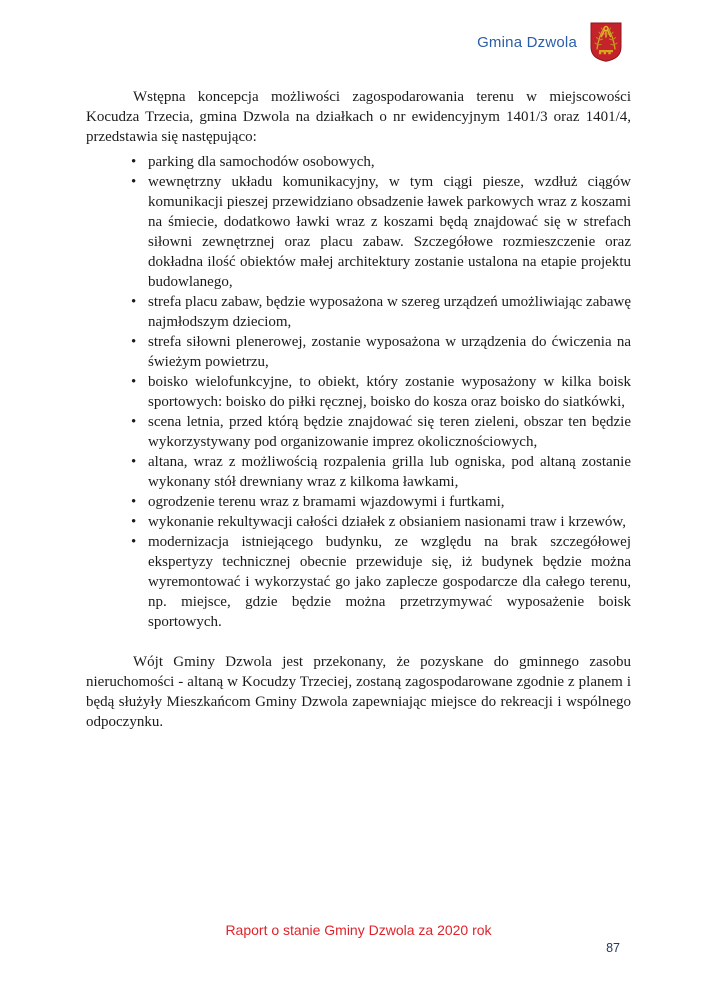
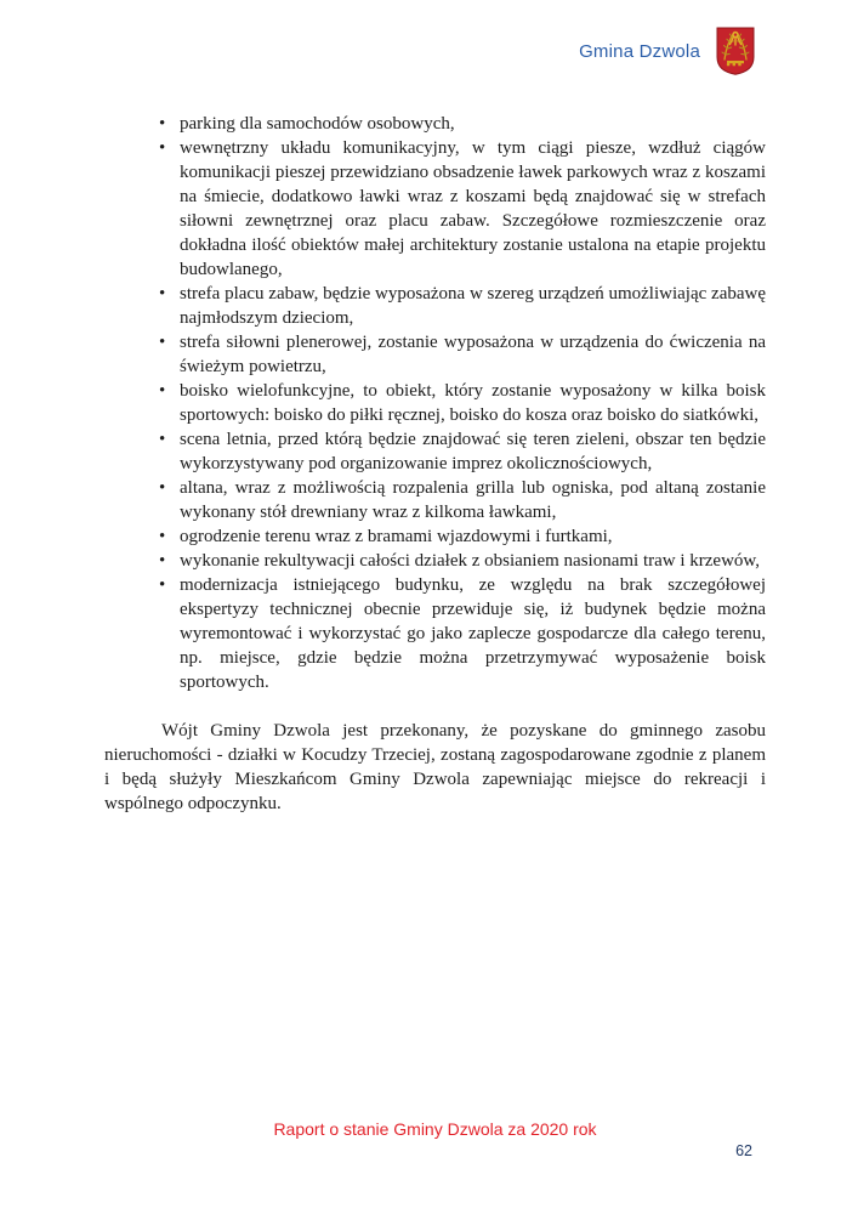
  Gmina Dzwola
- Wstępna koncepcja możliwości zagospodarowania terenu w miejscowości Kocudza Trzecia, gmina Dzwola na działkach o nr ewidencyjnym 1401/3 oraz 1401/4, przedstawia się następująco:
  parking dla samochodów osobowych,
  wewnętrzny układu komunikacyjny, w tym ciągi piesze, wzdłuż ciągów komunikacji pieszej przewidziano obsadzenie ławek parkowych wraz z koszami na śmiecie, dodatkowo ławki wraz z koszami będą znajdować się w strefach siłowni zewnętrznej oraz placu zabaw. Szczegółowe rozmieszczenie oraz dokładna ilość obiektów małej architektury zostanie ustalona na etapie projektu budowlanego,
  strefa placu zabaw, będzie wyposażona w szereg urządzeń umożliwiając zabawę najmłodszym dzieciom,
  strefa siłowni plenerowej, zostanie wyposażona w urządzenia do ćwiczenia na świeżym powietrzu,
  boisko wielofunkcyjne, to obiekt, który zostanie wyposażony w kilka boisk sportowych: boisko do piłki ręcznej, boisko do kosza oraz boisko do siatkówki,
  scena letnia, przed którą będzie znajdować się teren zieleni, obszar ten będzie wykorzystywany pod organizowanie imprez okolicznościowych,
  altana, wraz z możliwością rozpalenia grilla lub ogniska, pod altaną zostanie wykonany stół drewniany wraz z kilkoma ławkami,
  ogrodzenie terenu wraz z bramami wjazdowymi i furtkami,
  wykonanie rekultywacji całości działek z obsianiem nasionami traw i krzewów,
  modernizacja istniejącego budynku, ze względu na brak szczegółowej ekspertyzy technicznej obecnie przewiduje się, iż budynek będzie można wyremontować i wykorzystać go jako zaplecze gospodarcze dla całego terenu, np. miejsce, gdzie będzie można przetrzymywać wyposażenie boisk sportowych.
- Wójt Gminy Dzwola jest przekonany, że pozyskane do gminnego zasobu nieruchomości - altaną w Kocudzy Trzeciej, zostaną zagospodarowane zgodnie z planem i będą służyły Mieszkańcom Gminy Dzwola zapewniając miejsce do rekreacji i wspólnego odpoczynku.
+ Wójt Gminy Dzwola jest przekonany, że pozyskane do gminnego zasobu nieruchomości - działki w Kocudzy Trzeciej, zostaną zagospodarowane zgodnie z planem i będą służyły Mieszkańcom Gminy Dzwola zapewniając miejsce do rekreacji i wspólnego odpoczynku.
  Raport o stanie Gminy Dzwola za 2020 rok
- 87
+ 62
